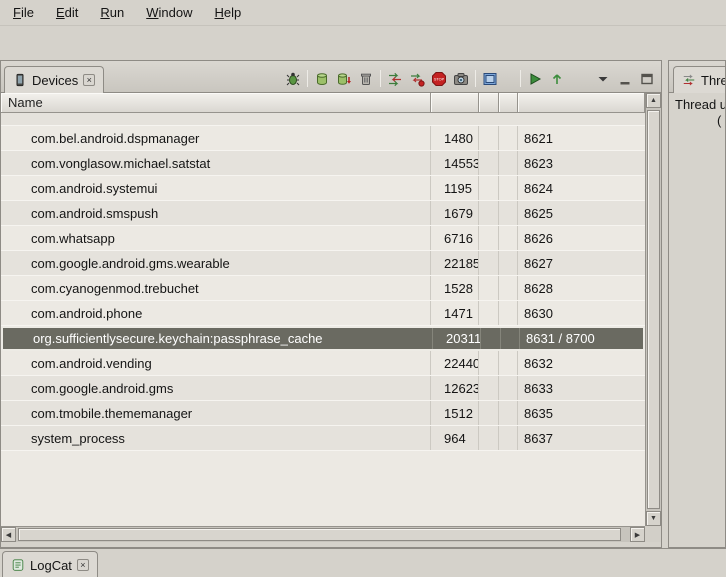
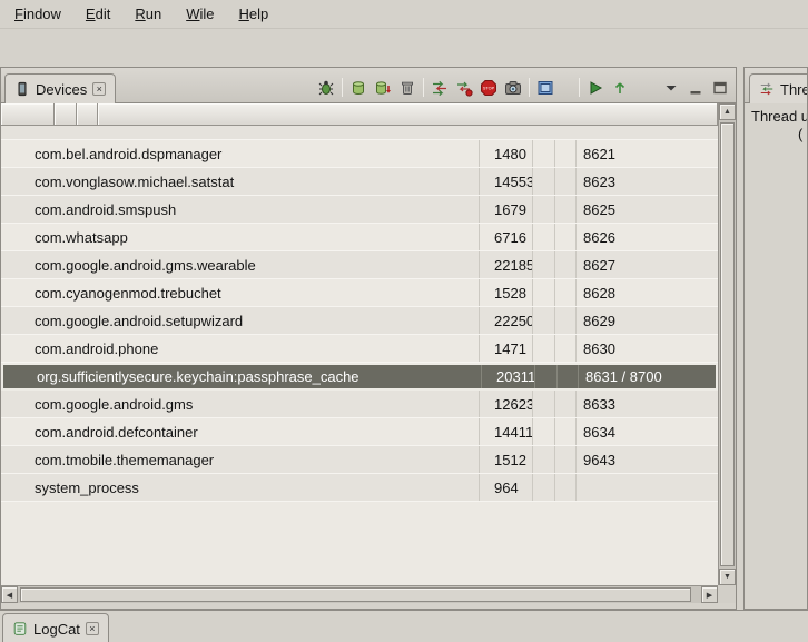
- File
+ Findow
  Edit
  Run
- Window
+ Wile
  Help
  Devices
  ×
- Name
  com.bel.android.dspmanager
  1480
  8621
  com.vonglasow.michael.satstat
  14553
  8623
- com.android.systemui
- 1195
- 8624
  com.android.smspush
  1679
  8625
  com.whatsapp
  6716
  8626
  com.google.android.gms.wearable
  22185
  8627
  com.cyanogenmod.trebuchet
  1528
  8628
+ com.google.android.setupwizard
+ 22250
+ 8629
  com.android.phone
  1471
  8630
  org.sufficientlysecure.keychain:passphrase_cache
  20311
  8631 / 8700
- com.android.vending
- 22440
- 8632
  com.google.android.gms
  12623
  8633
+ com.android.defcontainer
+ 14411
+ 8634
  com.tmobile.thememanager
  1512
- 8635
+ 9643
  system_process
  964
- 8637
  Thread u
  (
  LogCat
  ×
